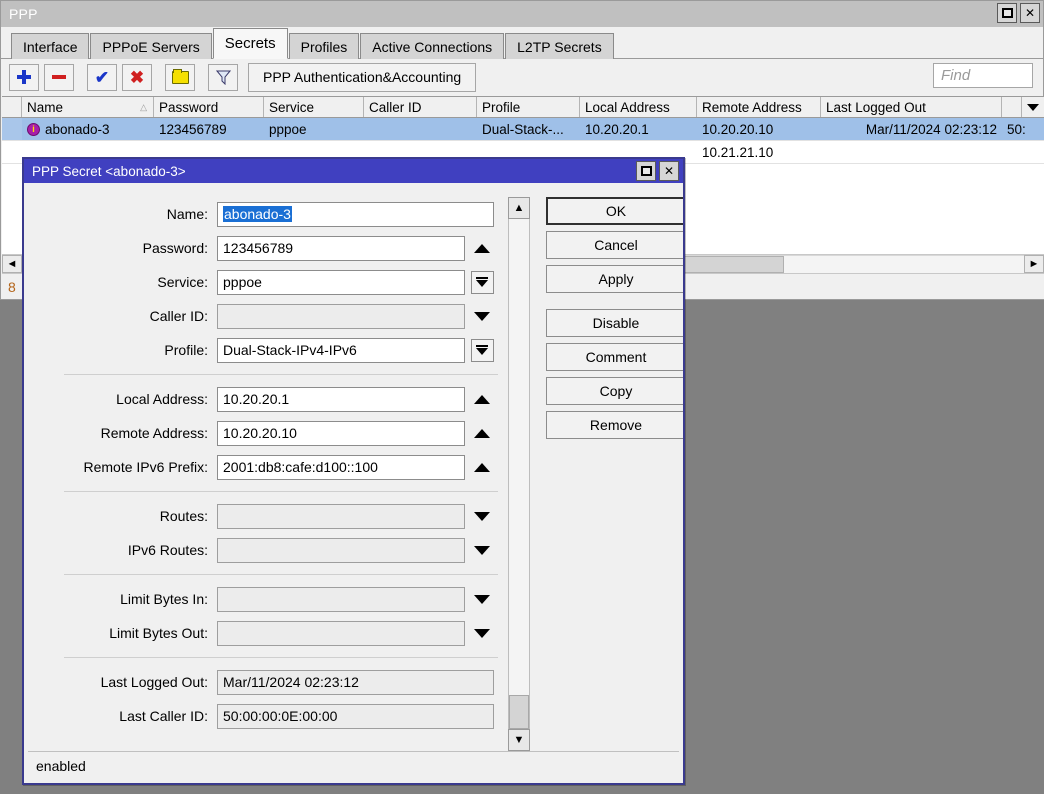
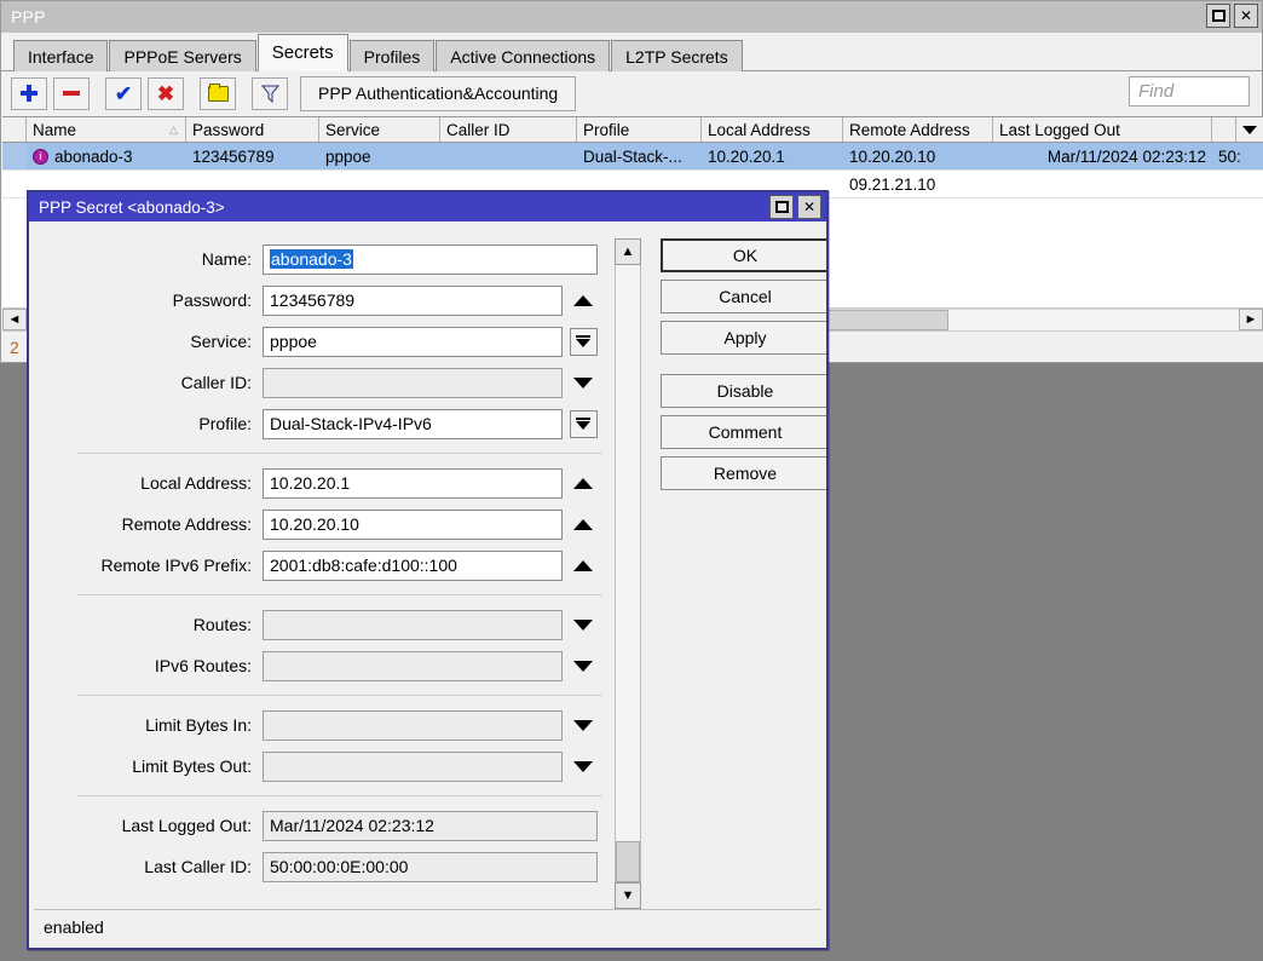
  PPP
  ✕
  Interface
  PPPoE Servers
  Secrets
  Profiles
  Active Connections
  L2TP Secrets
  ✔
  ✖
  PPP Authentication&Accounting
  Find
  Name
  △
  Password
  Service
  Caller ID
  Profile
  Local Address
  Remote Address
  Last Logged Out
  i
  abonado-3
  123456789
  pppoe
  Dual-Stack-...
  10.20.20.1
  10.20.20.10
  Mar/11/2024 02:23:12
  50:
- 10.21.21.10
+ 09.21.21.10
  ◄
  ►
- 8
+ 2
  PPP Secret <abonado-3>
  ✕
  Name:
  abonado-3
  Password:
  123456789
  Service:
  pppoe
  Caller ID:
  Profile:
  Dual-Stack-IPv4-IPv6
  Local Address:
  10.20.20.1
  Remote Address:
  10.20.20.10
  Remote IPv6 Prefix:
  2001:db8:cafe:d100::100
  Routes:
  IPv6 Routes:
  Limit Bytes In:
  Limit Bytes Out:
  Last Logged Out:
  Mar/11/2024 02:23:12
  Last Caller ID:
  50:00:00:0E:00:00
  ▲
  ▼
  OK
  Cancel
  Apply
  Disable
  Comment
- Copy
  Remove
  enabled
